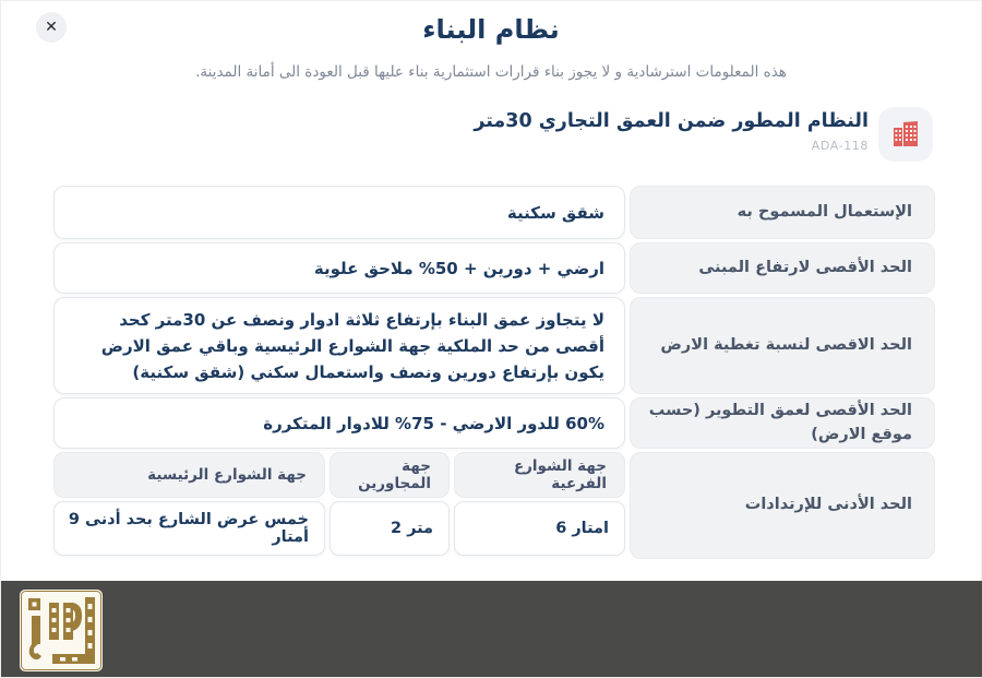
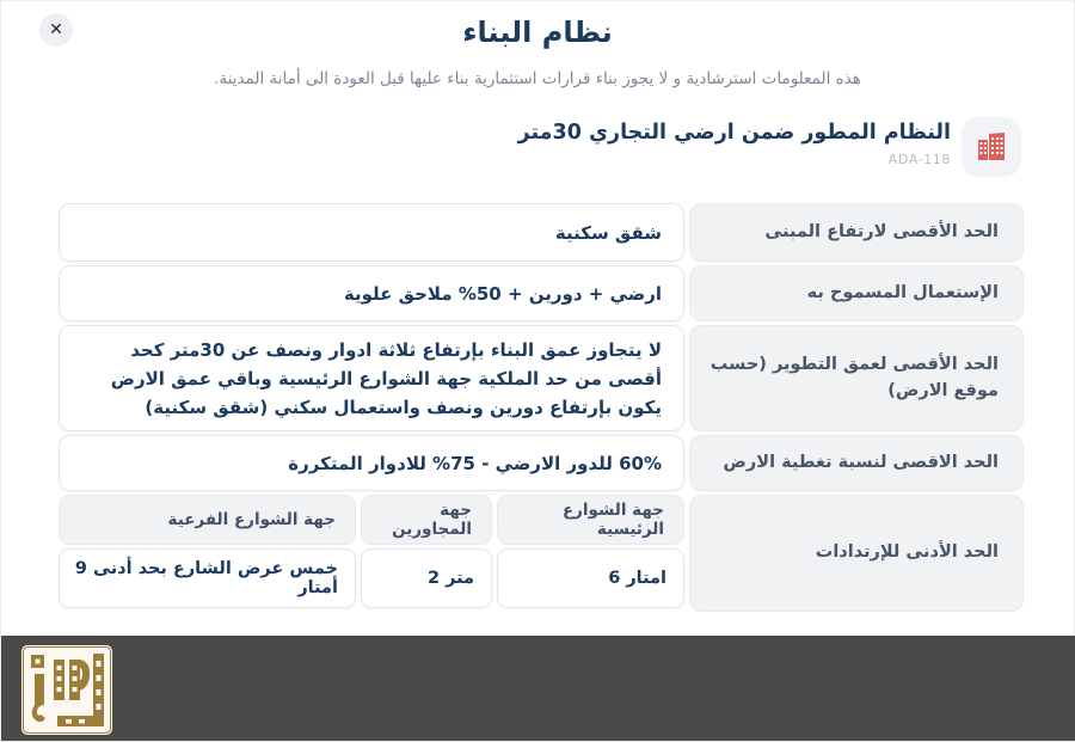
  ✕
  نظام البناء
  هذه المعلومات استرشادية و لا يجوز بناء قرارات استثمارية بناء عليها قبل العودة الى أمانة المدينة.
- النظام المطور ضمن العمق التجاري 30متر
+ النظام المطور ضمن ارضي التجاري 30متر
  ADA-118
- الإستعمال المسموح به
+ الحد الأقصى لارتفاع المبنى
  شقق سكنية
- الحد الأقصى لارتفاع المبنى
+ الإستعمال المسموح به
  ارضي + دورين + 50% ملاحق علوية
- الحد الاقصى لنسبة تغطية الارض
+ الحد الأقصى لعمق التطوير (حسب موقع الارض)
  لا يتجاوز عمق البناء بإرتفاع ثلاثة ادوار ونصف عن 30متر كحد أقصى من حد الملكية جهة الشوارع الرئيسية وباقي عمق الارض يكون بإرتفاع دورين ونصف واستعمال سكني (شقق سكنية)
- الحد الأقصى لعمق التطوير (حسب موقع الارض)
+ الحد الاقصى لنسبة تغطية الارض
  60% للدور الارضي - 75% للادوار المتكررة
  الحد الأدنى للإرتدادات
- جهة الشوارع الفرعية
+ جهة الشوارع الرئيسية
  جهة المجاورين
- جهة الشوارع الرئيسية
+ جهة الشوارع الفرعية
  6 امتار
  2 متر
  خمس عرض الشارع بحد أدنى 9 أمتار
